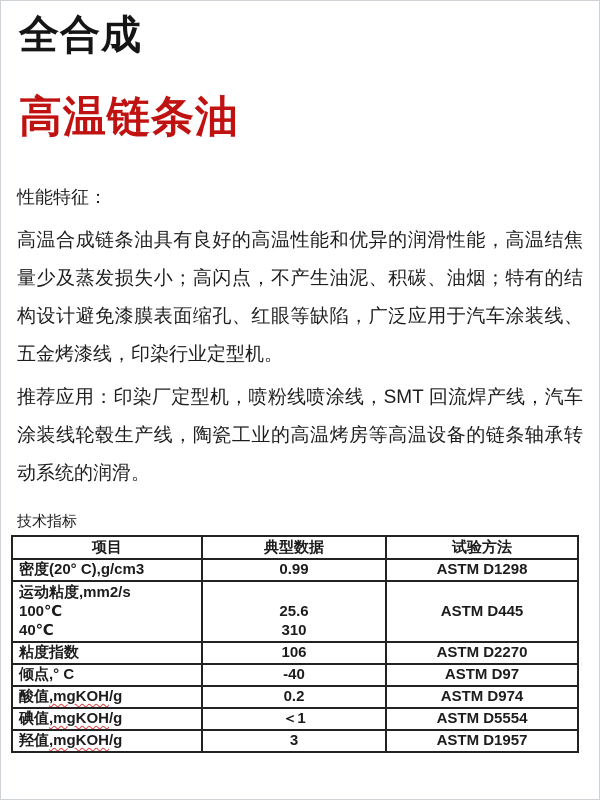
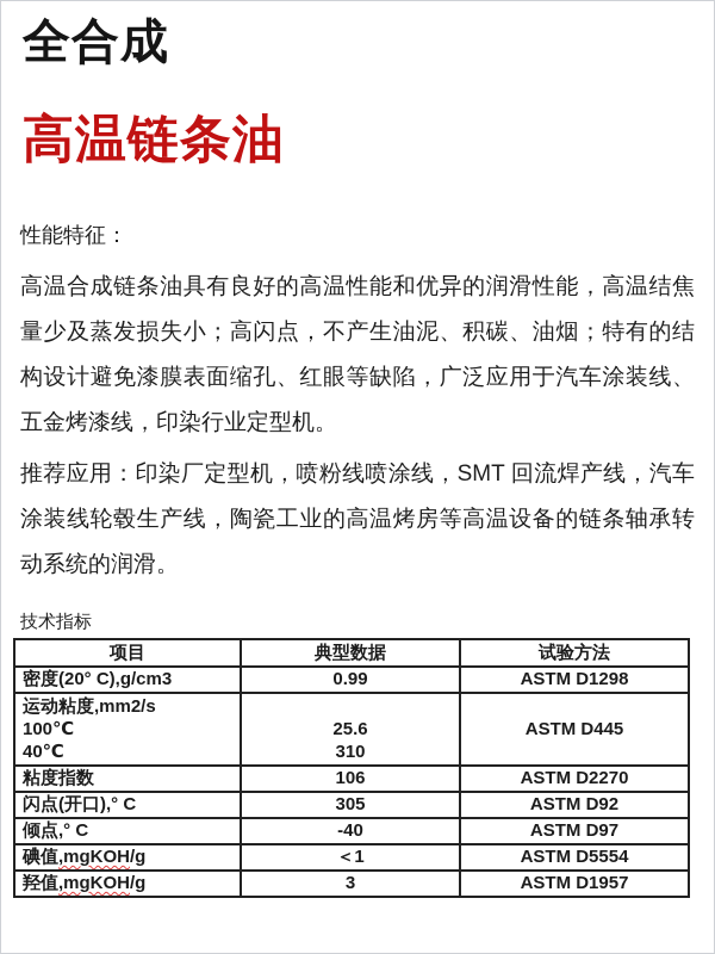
  全合成
  高温链条油
  性能特征：
  高温合成链条油具有良好的高温性能和优异的润滑性能，高温结焦量少及蒸发损失小；高闪点，不产生油泥、积碳、油烟；特有的结构设计避免漆膜表面缩孔、红眼等缺陷，广泛应用于汽车涂装线、五金烤漆线，印染行业定型机。
  推荐应用：印染厂定型机，喷粉线喷涂线，SMT 回流焊产线，汽车涂装线轮毂生产线，陶瓷工业的高温烤房等高温设备的链条轴承转动系统的润滑。
  技术指标
  项目	典型数据	试验方法
  密度(20° C),g/cm3	0.99	ASTM D1298
  运动粘度,mm2/s100℃40℃	25.6310	ASTM D445
  粘度指数	106	ASTM D2270
+ 闪点(开口),° C	305	ASTM D92
  倾点,° C	-40	ASTM D97
- 酸值,mgKOH/g	0.2	ASTM D974
  碘值,mgKOH/g	＜1	ASTM D5554
  羟值,mgKOH/g	3	ASTM D1957
